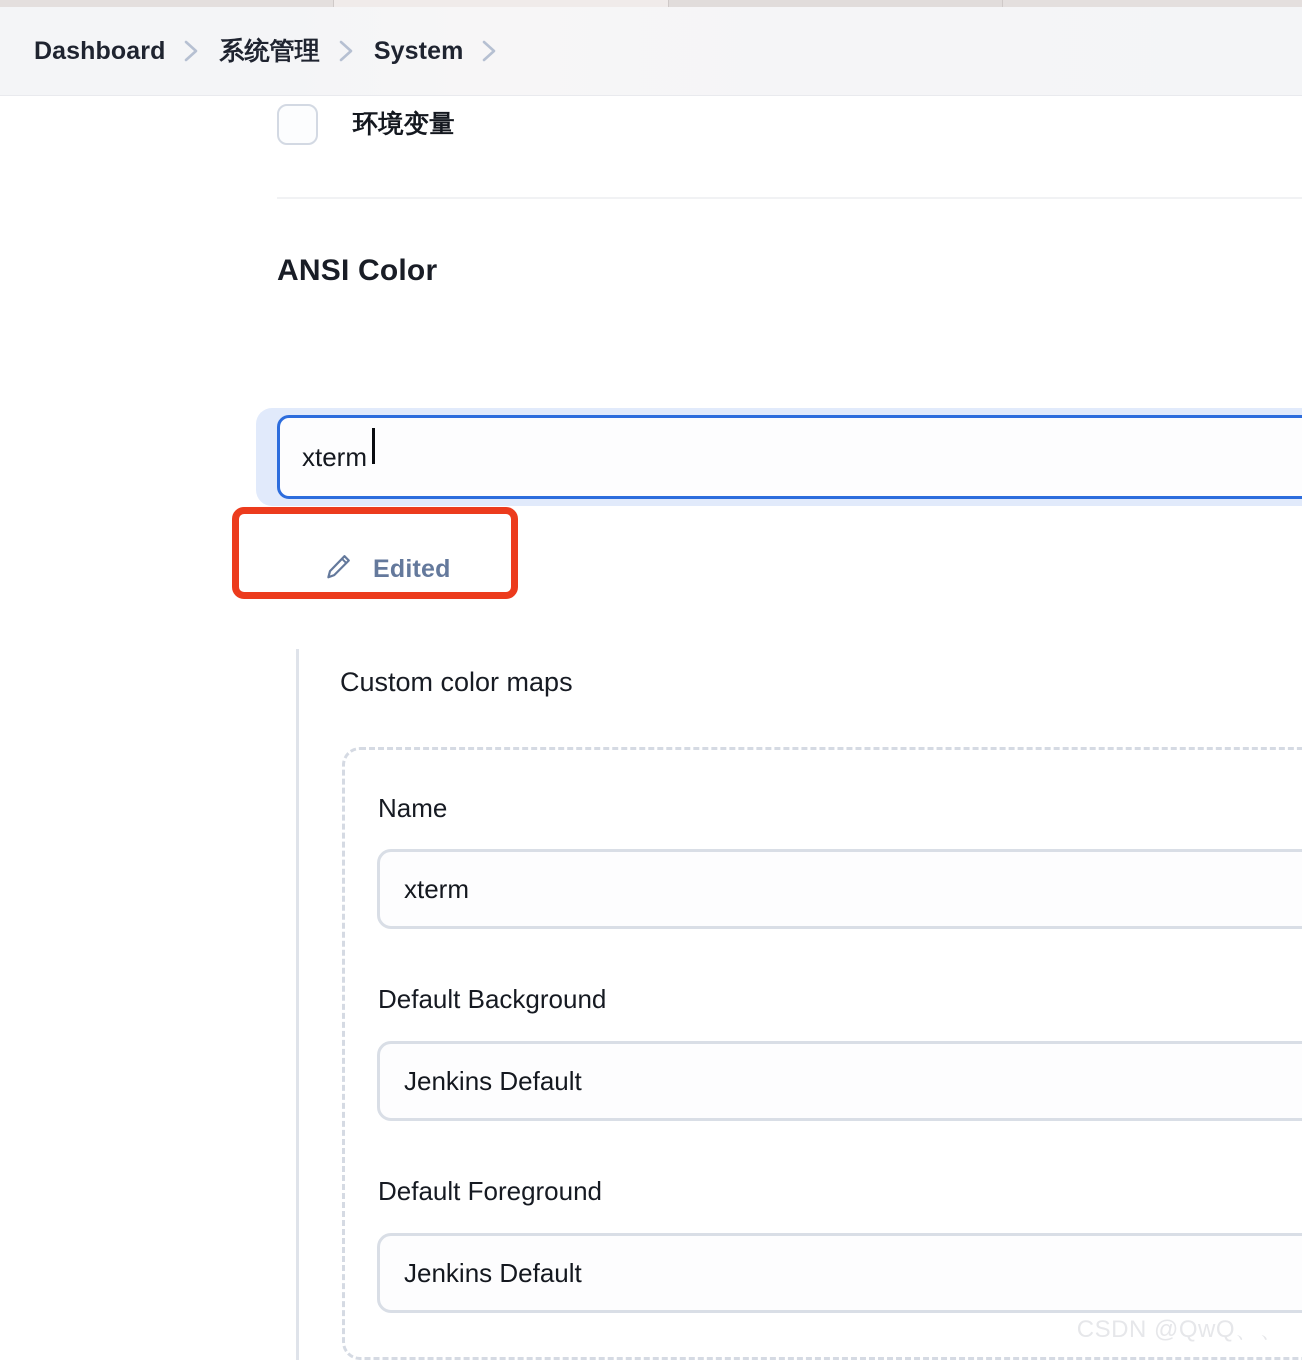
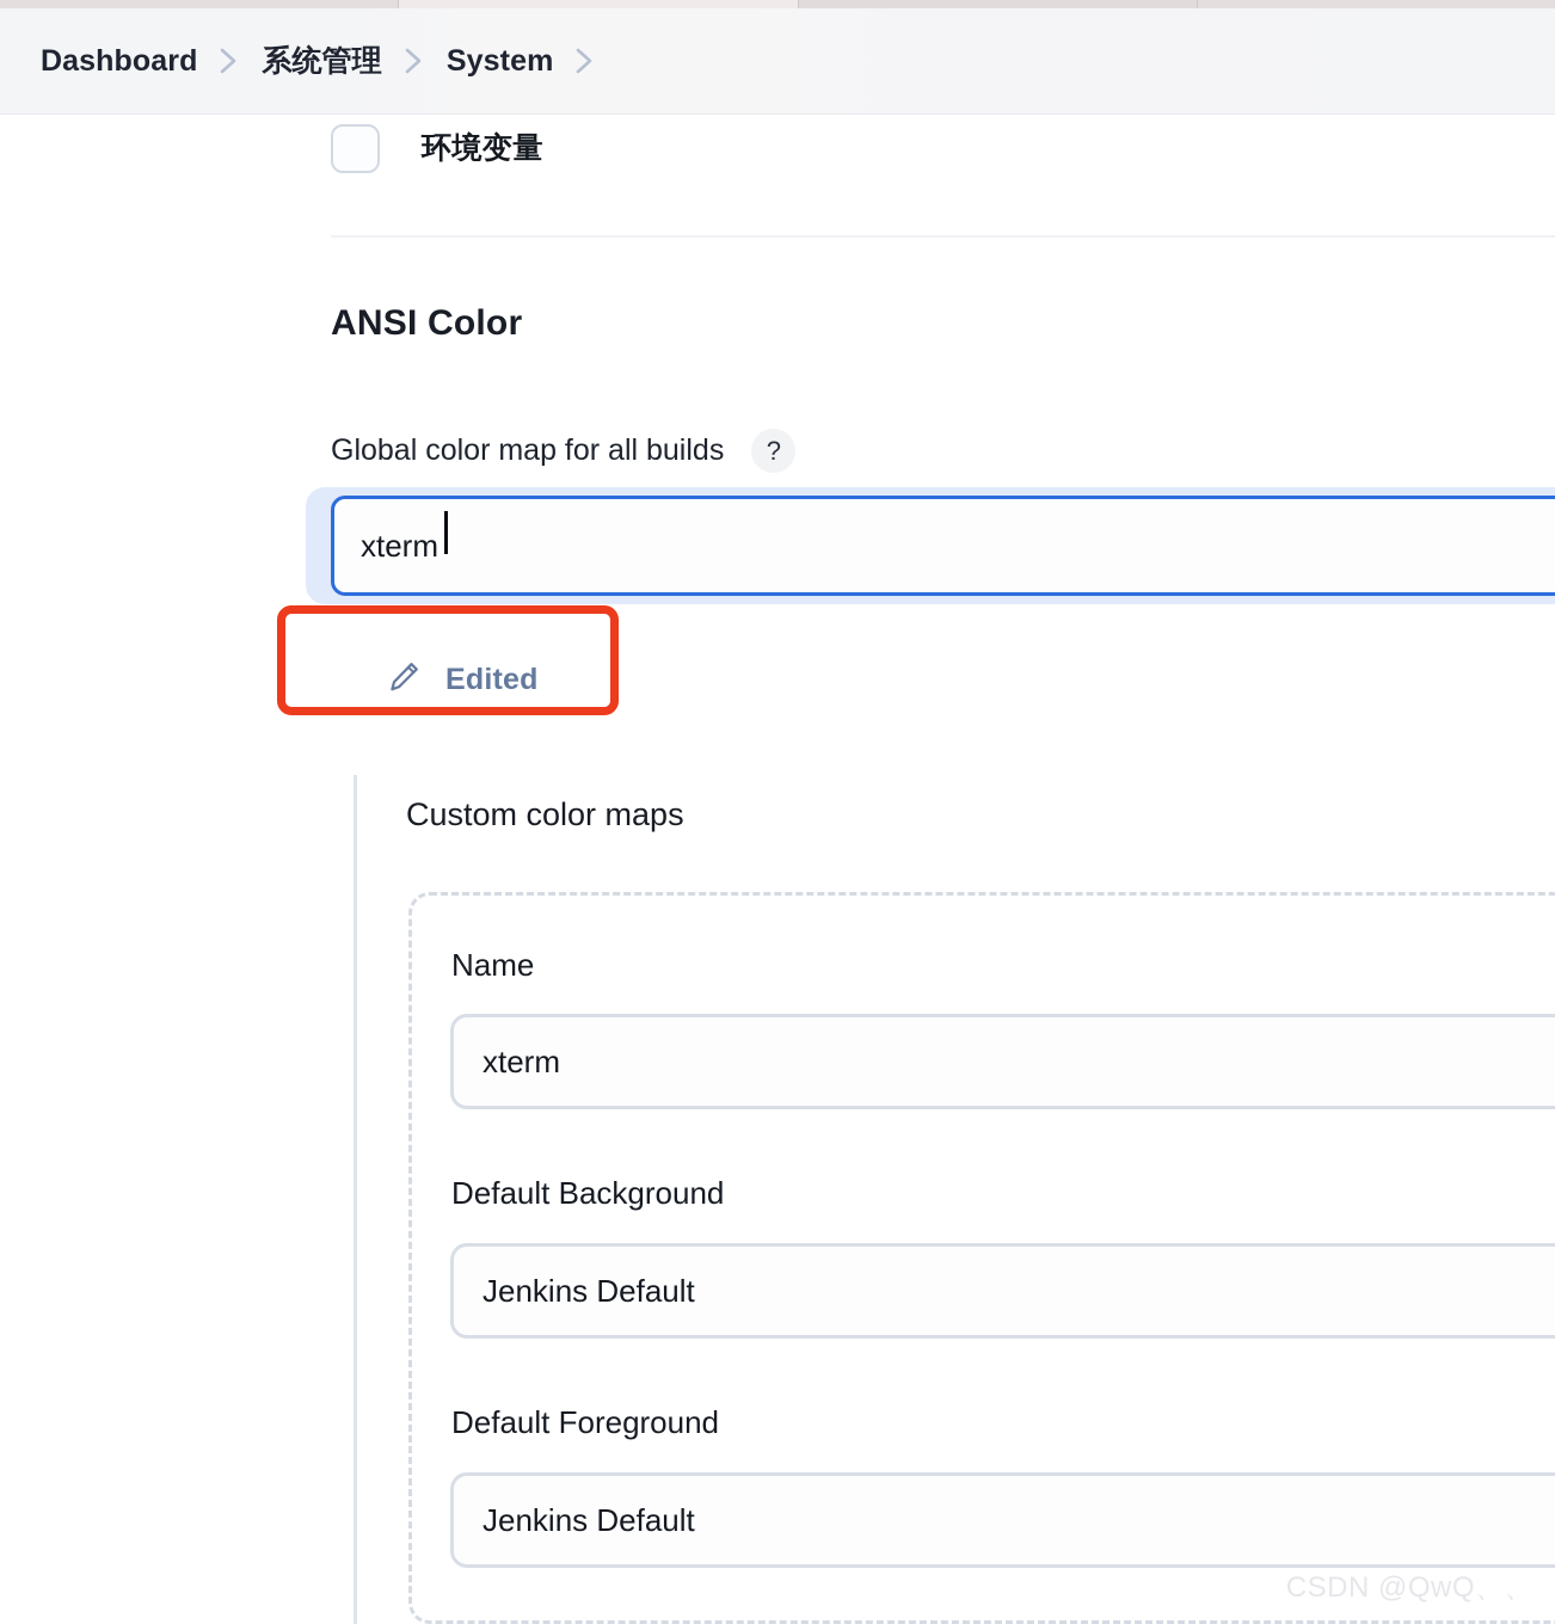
  Dashboard
  系统管理
  System
  环境变量
  ANSI Color
+ Global color map for all builds
+ ?
  xterm
  Edited
  Custom color maps
  Name
  xterm
  Default Background
  Jenkins Default
  Default Foreground
  Jenkins Default
  CSDN @QwQ、、
